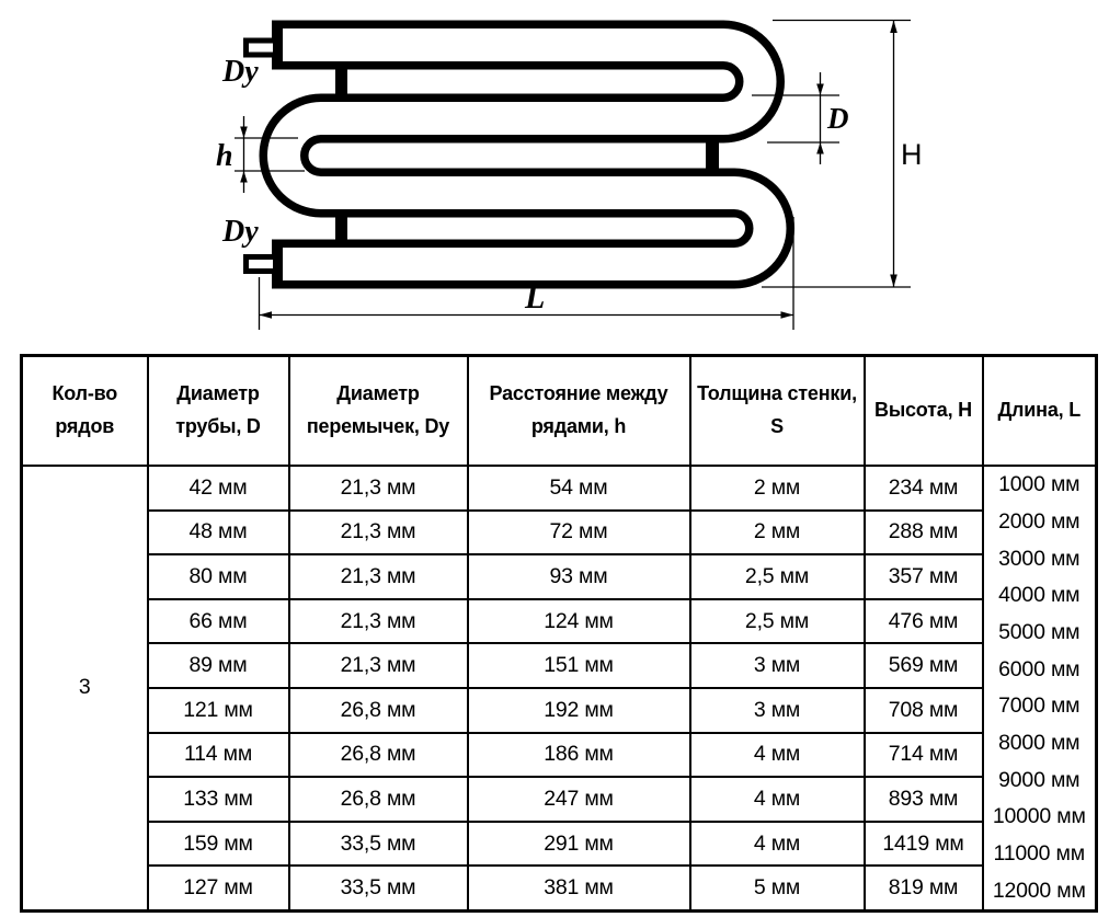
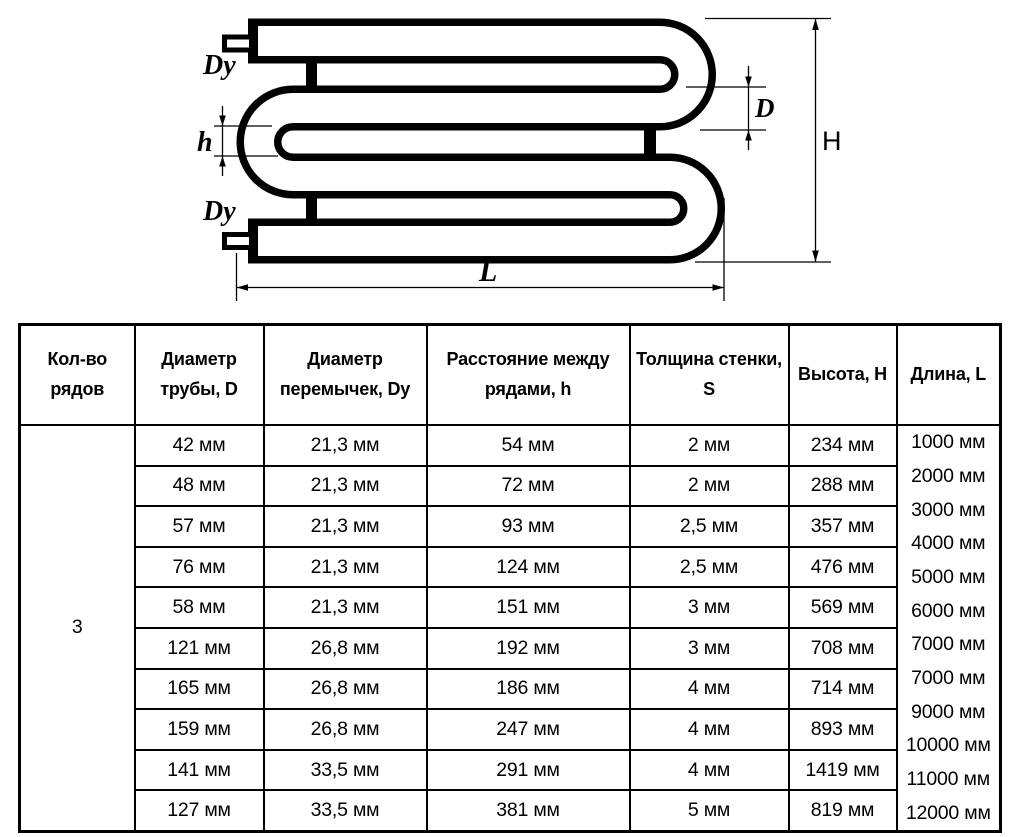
  h
  D
  H
  L
  Dy
  Dy
  Кол-во рядов	Диаметр трубы, D	Диаметр перемычек, Dy	Расстояние между рядами, h	Толщина стенки, S	Высота, H	Длина, L
- 3	42 мм	21,3 мм	54 мм	2 мм	234 мм	1000 мм 2000 мм 3000 мм 4000 мм 5000 мм 6000 мм 7000 мм 8000 мм 9000 мм 10000 мм 11000 мм 12000 мм
+ 3	42 мм	21,3 мм	54 мм	2 мм	234 мм	1000 мм 2000 мм 3000 мм 4000 мм 5000 мм 6000 мм 7000 мм 7000 мм 9000 мм 10000 мм 11000 мм 12000 мм
  48 мм	21,3 мм	72 мм	2 мм	288 мм
- 80 мм	21,3 мм	93 мм	2,5 мм	357 мм
+ 57 мм	21,3 мм	93 мм	2,5 мм	357 мм
- 66 мм	21,3 мм	124 мм	2,5 мм	476 мм
+ 76 мм	21,3 мм	124 мм	2,5 мм	476 мм
- 89 мм	21,3 мм	151 мм	3 мм	569 мм
+ 58 мм	21,3 мм	151 мм	3 мм	569 мм
  121 мм	26,8 мм	192 мм	3 мм	708 мм
- 114 мм	26,8 мм	186 мм	4 мм	714 мм
+ 165 мм	26,8 мм	186 мм	4 мм	714 мм
- 133 мм	26,8 мм	247 мм	4 мм	893 мм
+ 159 мм	26,8 мм	247 мм	4 мм	893 мм
- 159 мм	33,5 мм	291 мм	4 мм	1419 мм
+ 141 мм	33,5 мм	291 мм	4 мм	1419 мм
  127 мм	33,5 мм	381 мм	5 мм	819 мм
